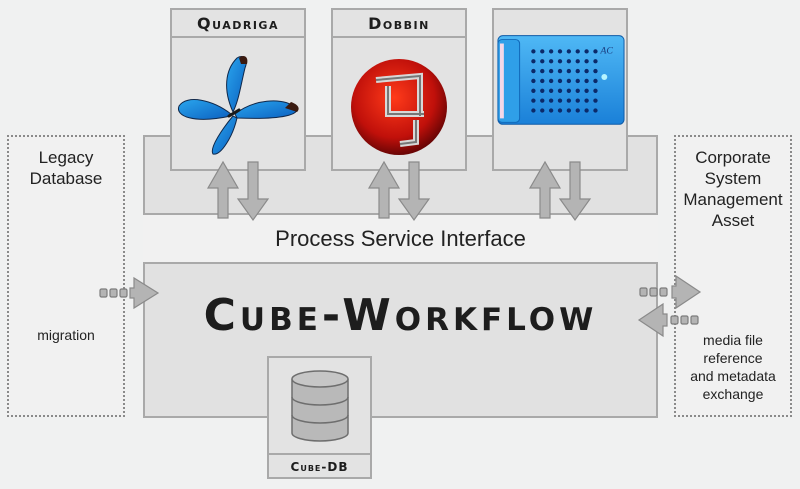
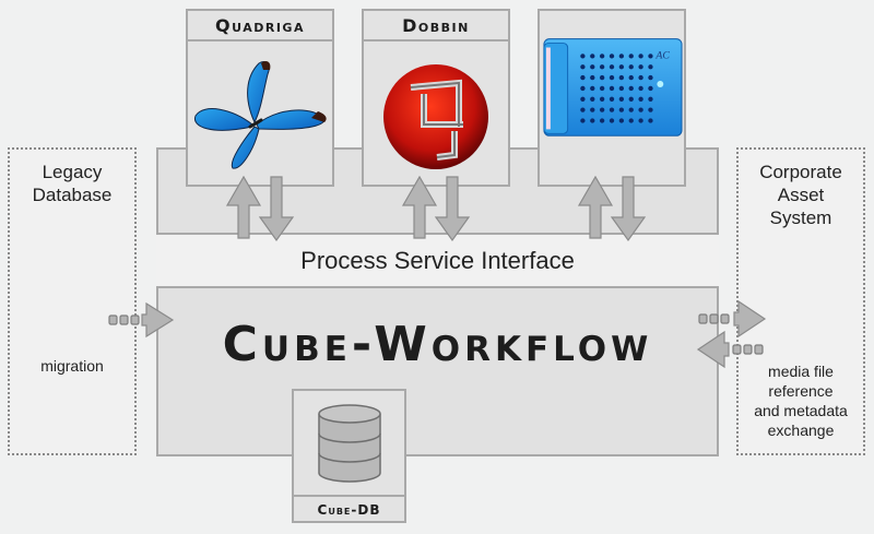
  Process Service Interface
  Cube-Workflow
  Quadriga
  Dobbin
  AC
  Legacy
  Database
  migration
  Corporate
- System
+ Asset
- Management
- Asset
+ System
  media file
  reference
  and metadata
  exchange
  Cube-DB
